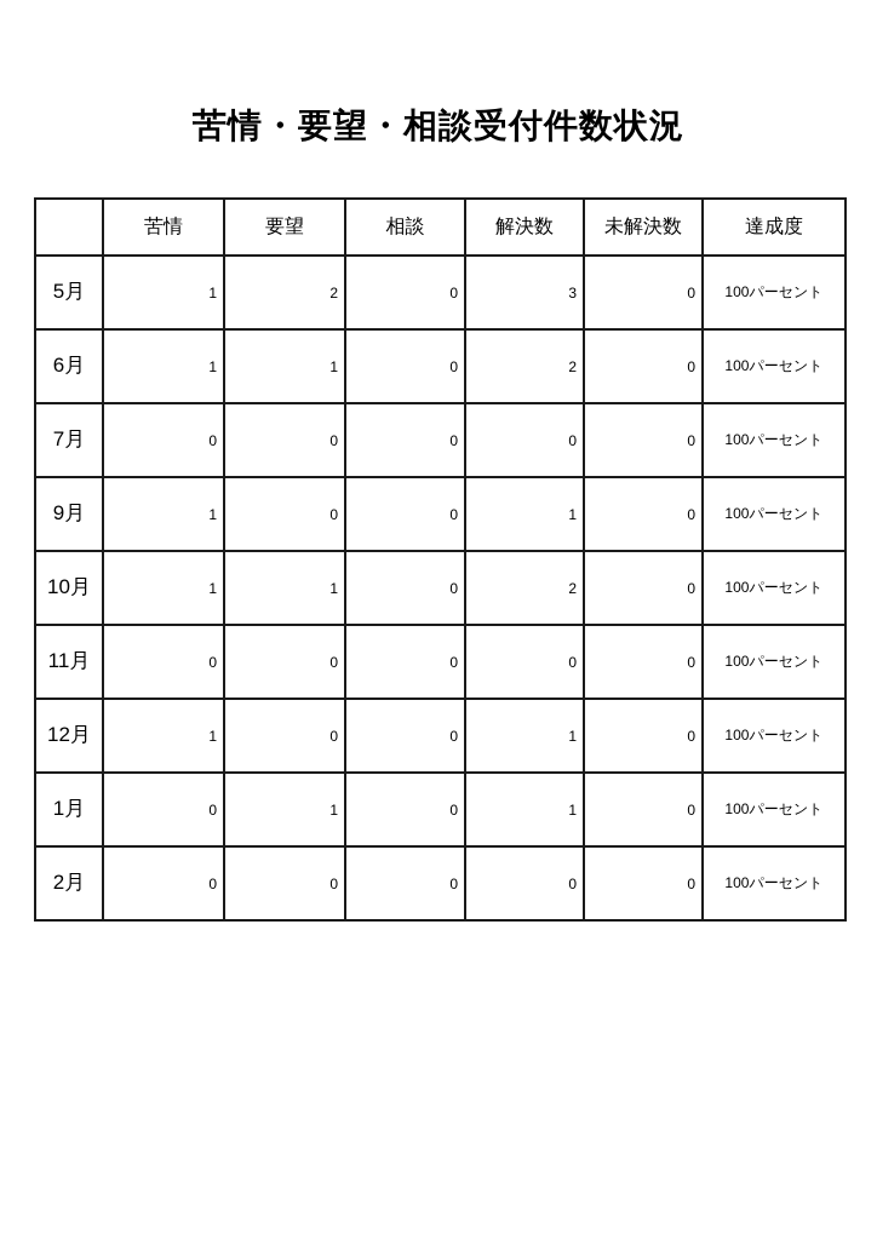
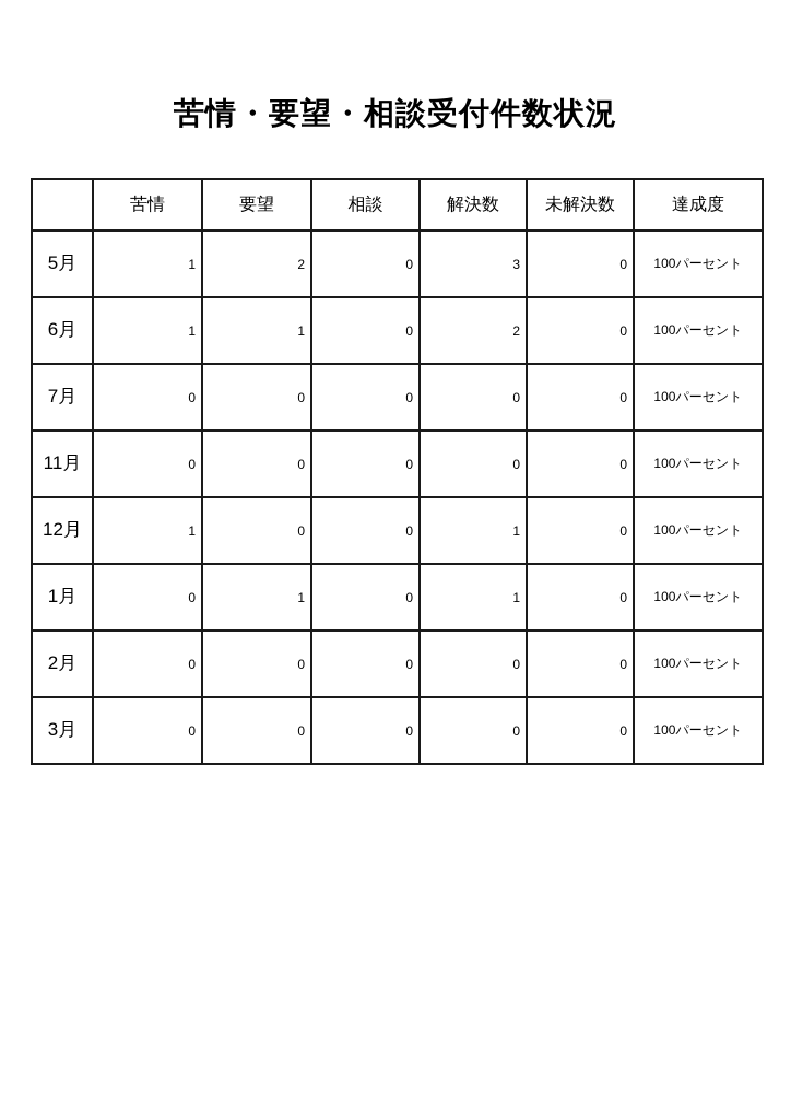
  苦情・要望・相談受付件数状況
  	苦情	要望	相談	解決数	未解決数	達成度
  5月	1	2	0	3	0	100パーセント
  6月	1	1	0	2	0	100パーセント
  7月	0	0	0	0	0	100パーセント
- 9月	1	0	0	1	0	100パーセント
- 10月	1	1	0	2	0	100パーセント
  11月	0	0	0	0	0	100パーセント
  12月	1	0	0	1	0	100パーセント
  1月	0	1	0	1	0	100パーセント
  2月	0	0	0	0	0	100パーセント
+ 3月	0	0	0	0	0	100パーセント
